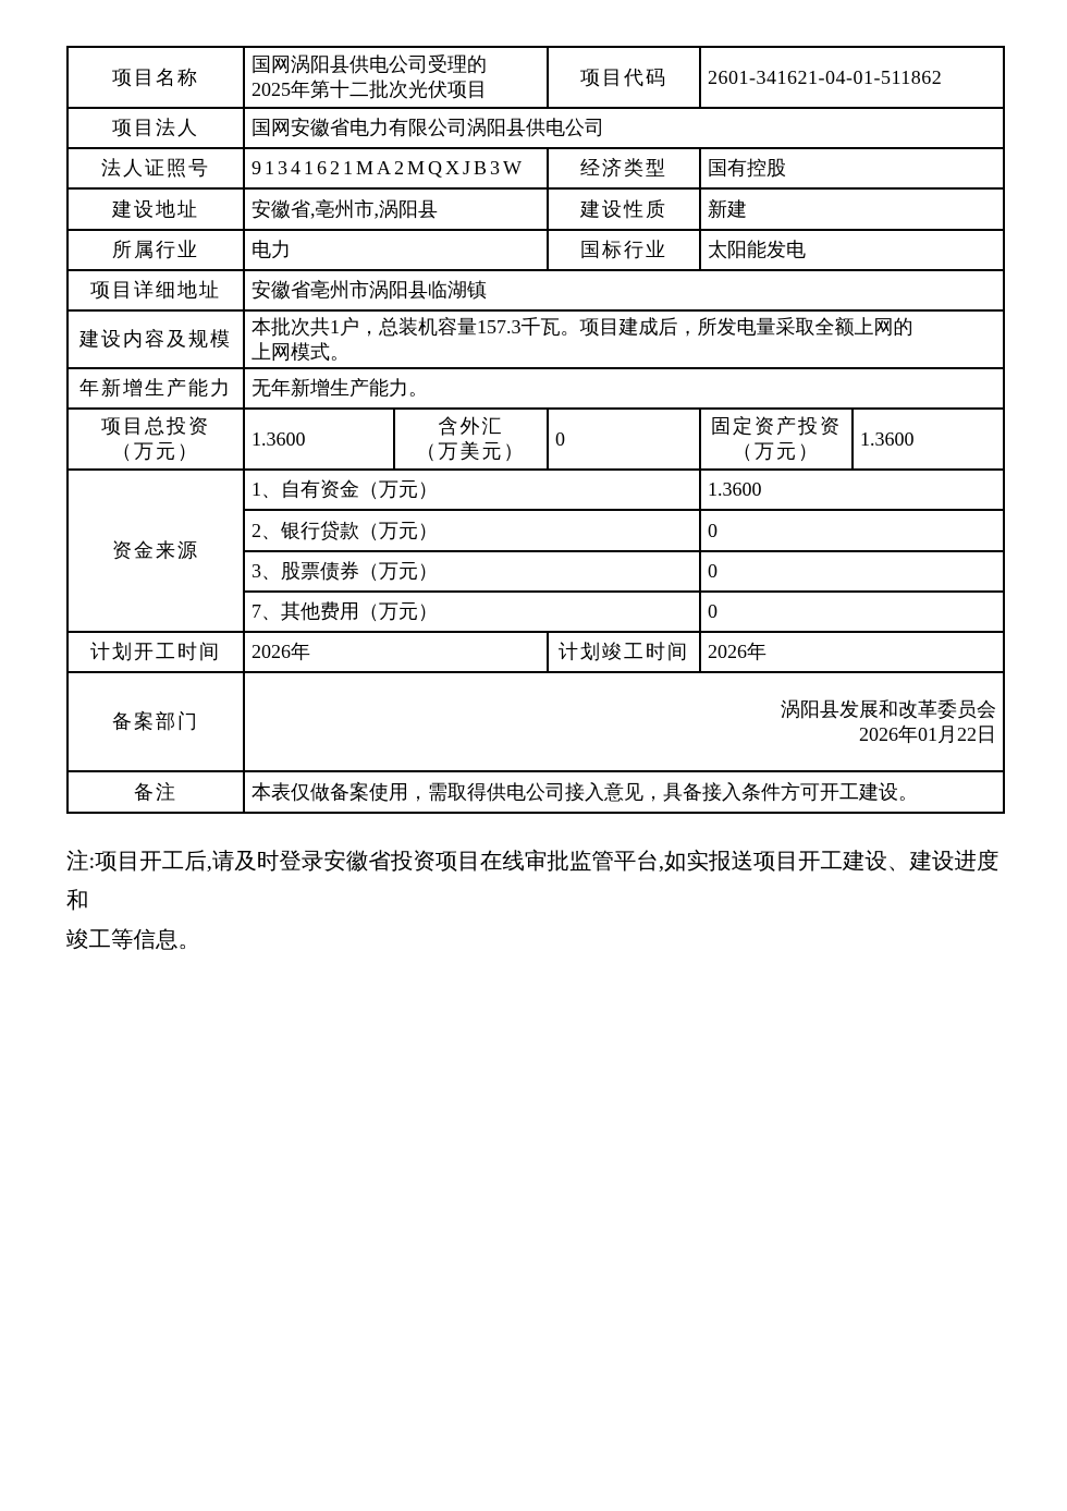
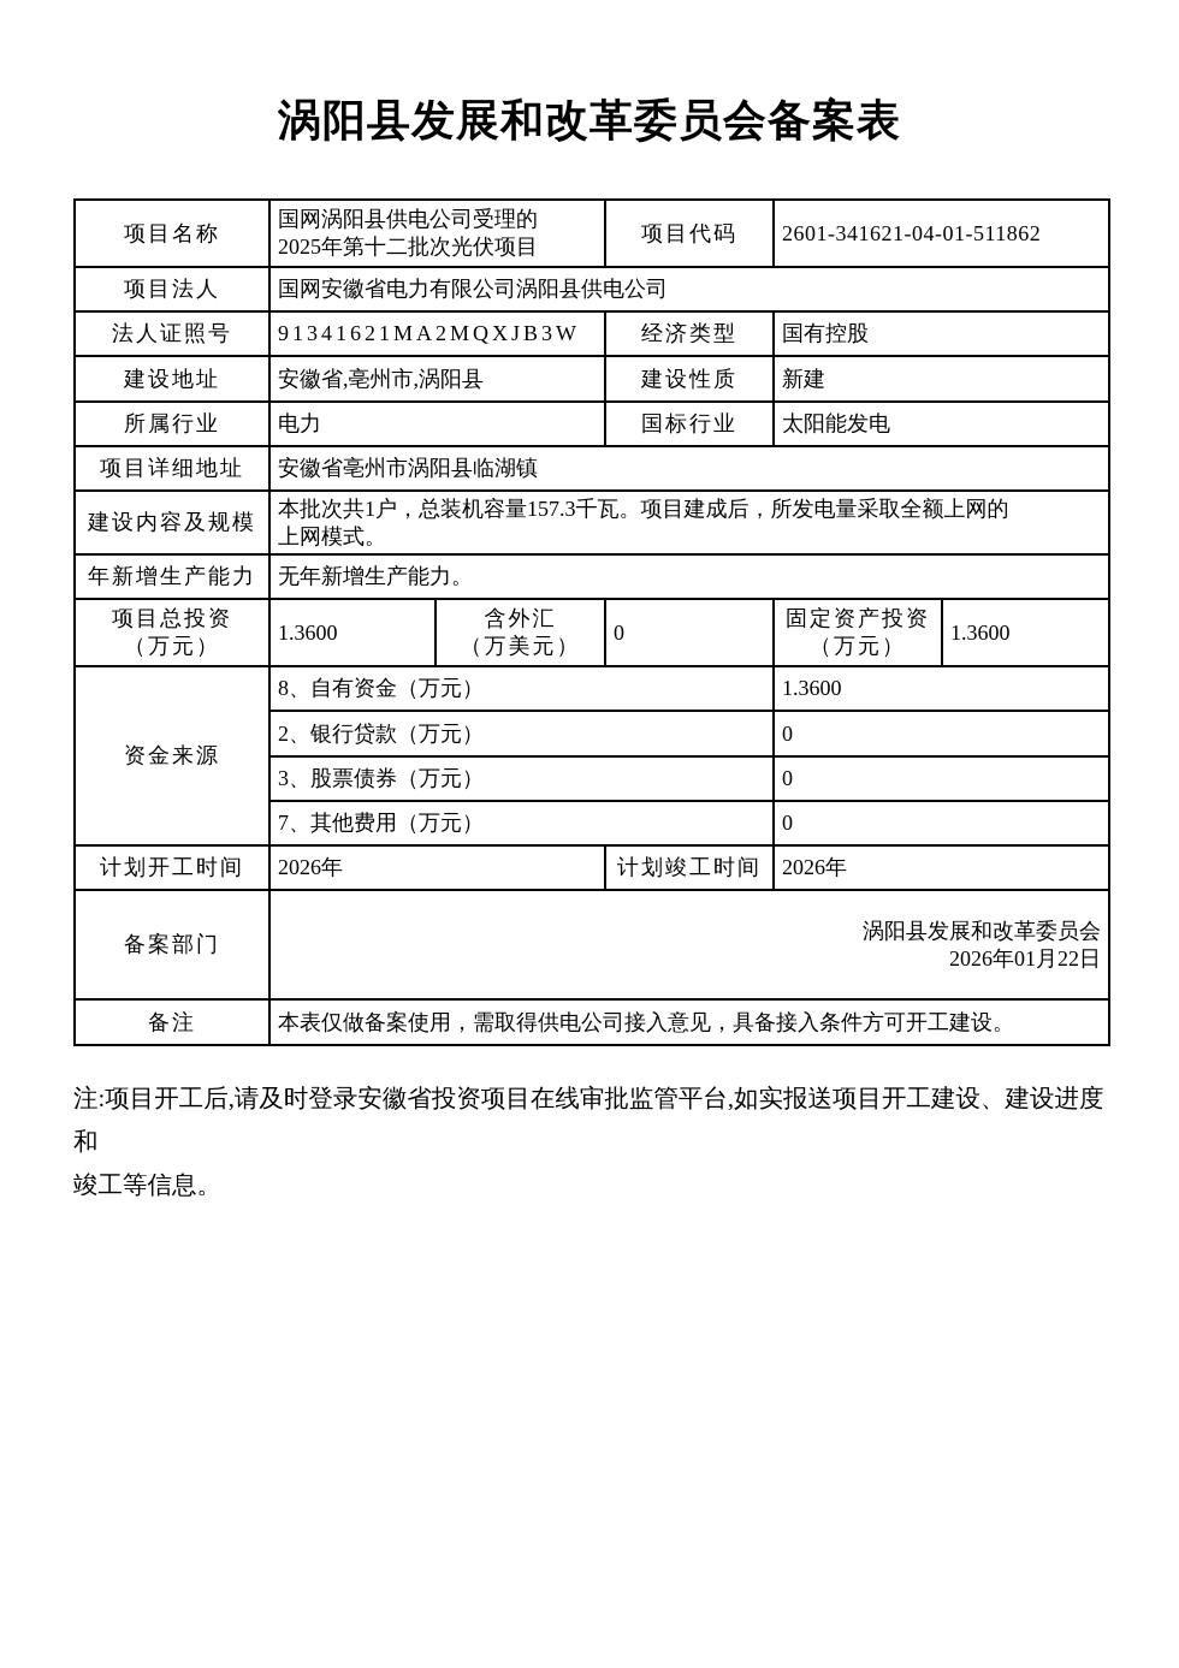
+ 涡阳县发展和改革委员会备案表
  项目名称	国网涡阳县供电公司受理的 2025年第十二批次光伏项目	项目代码	2601-341621-04-01-511862
  项目法人	国网安徽省电力有限公司涡阳县供电公司
  法人证照号	91341621MA2MQXJB3W	经济类型	国有控股
  建设地址	安徽省,亳州市,涡阳县	建设性质	新建
  所属行业	电力	国标行业	太阳能发电
  项目详细地址	安徽省亳州市涡阳县临湖镇
  建设内容及规模	本批次共1户，总装机容量157.3千瓦。项目建成后，所发电量采取全额上网的 上网模式。
  年新增生产能力	无年新增生产能力。
  项目总投资 （万元）	1.3600	含外汇 （万美元）	0	固定资产投资 （万元）	1.3600
- 资金来源	1、自有资金（万元）	1.3600
+ 资金来源	8、自有资金（万元）	1.3600
  2、银行贷款（万元）	0
  3、股票债券（万元）	0
  7、其他费用（万元）	0
  计划开工时间	2026年	计划竣工时间	2026年
  备案部门	涡阳县发展和改革委员会 2026年01月22日
  备注	本表仅做备案使用，需取得供电公司接入意见，具备接入条件方可开工建设。
  注:项目开工后,请及时登录安徽省投资项目在线审批监管平台,如实报送项目开工建设、建设进度和
  竣工等信息。
